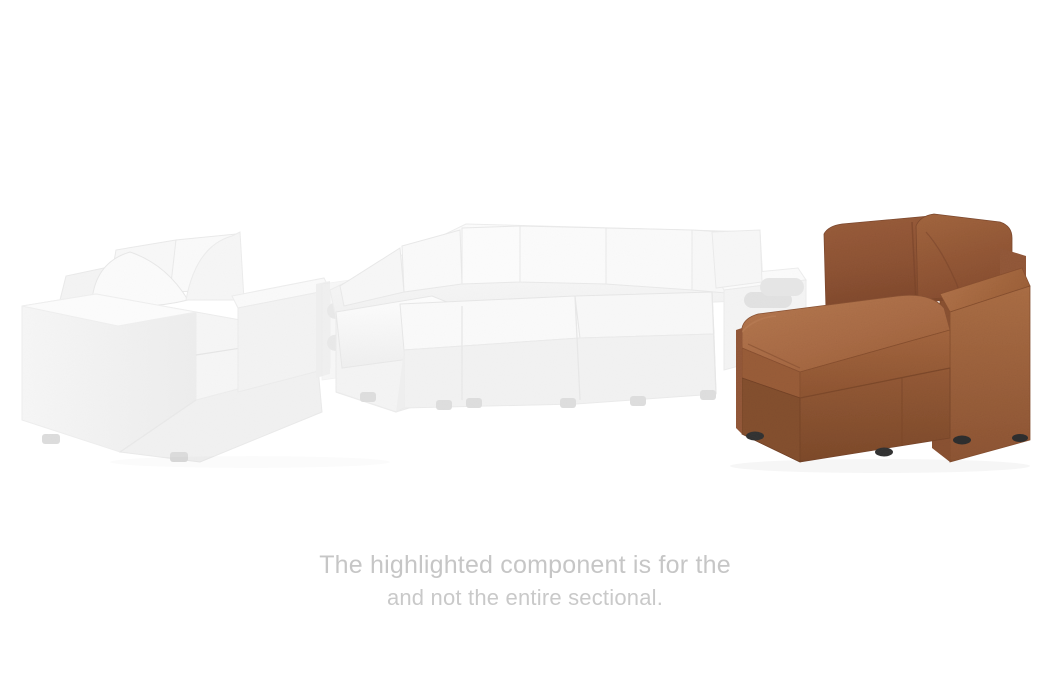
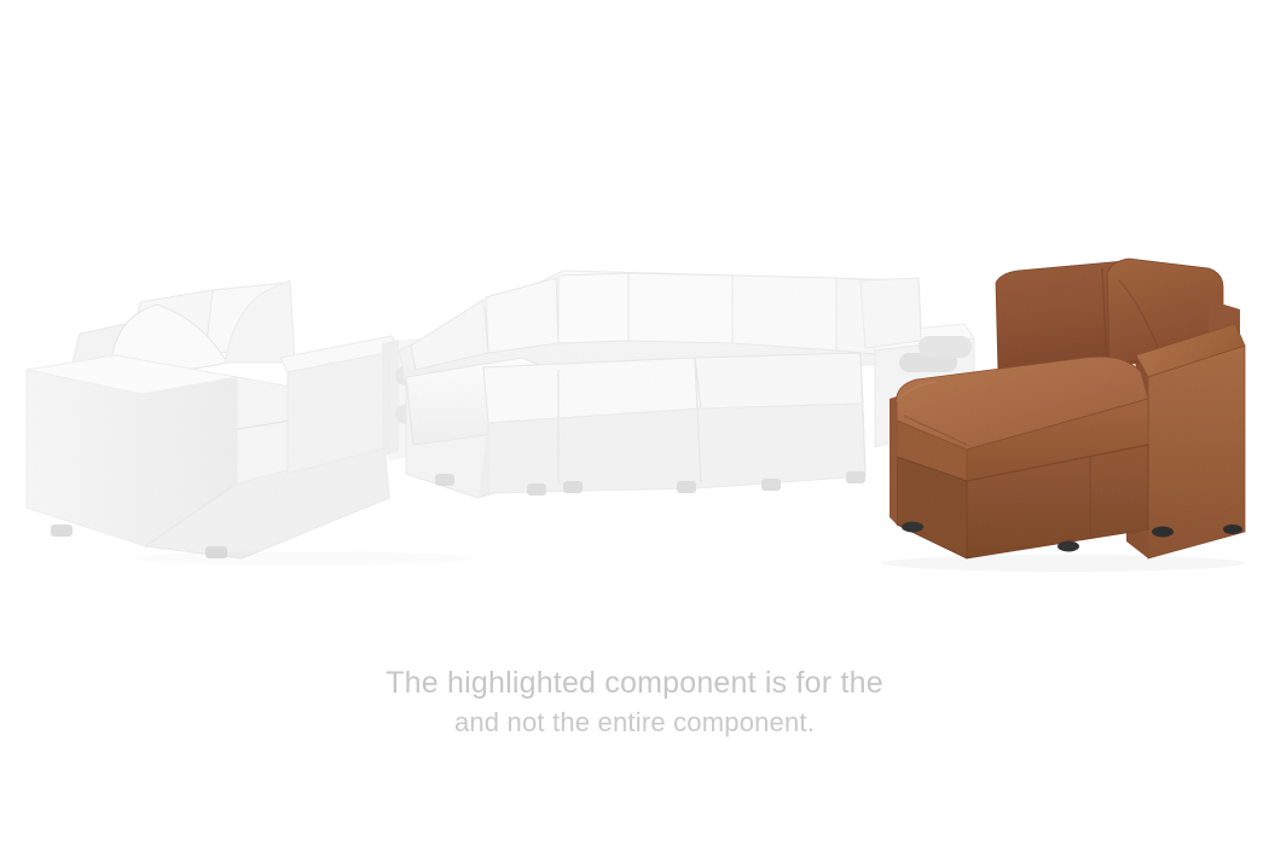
  The highlighted component is for the
- and not the entire sectional.
+ and not the entire component.
